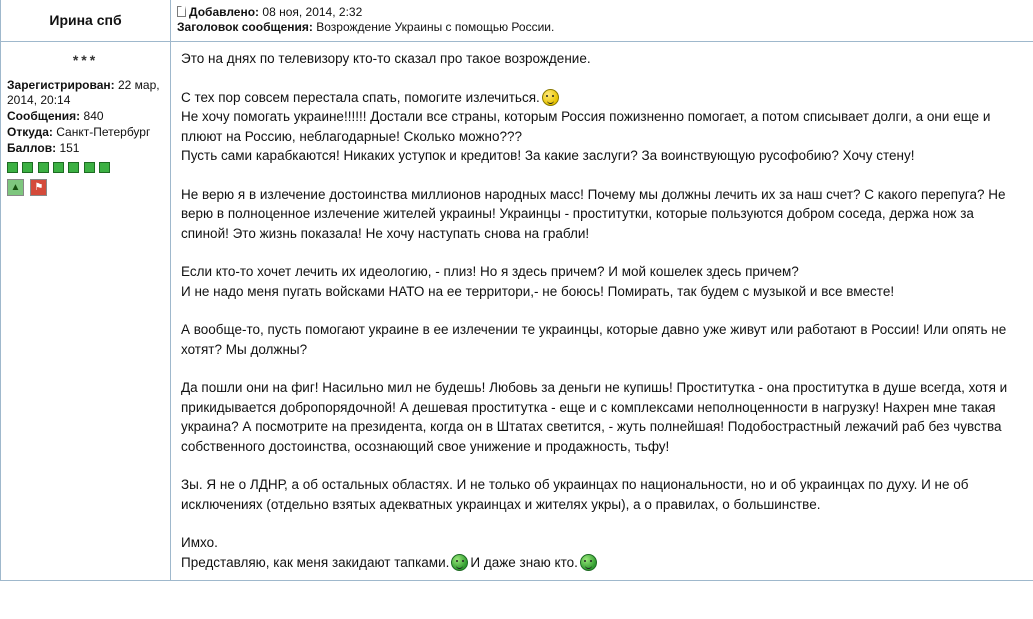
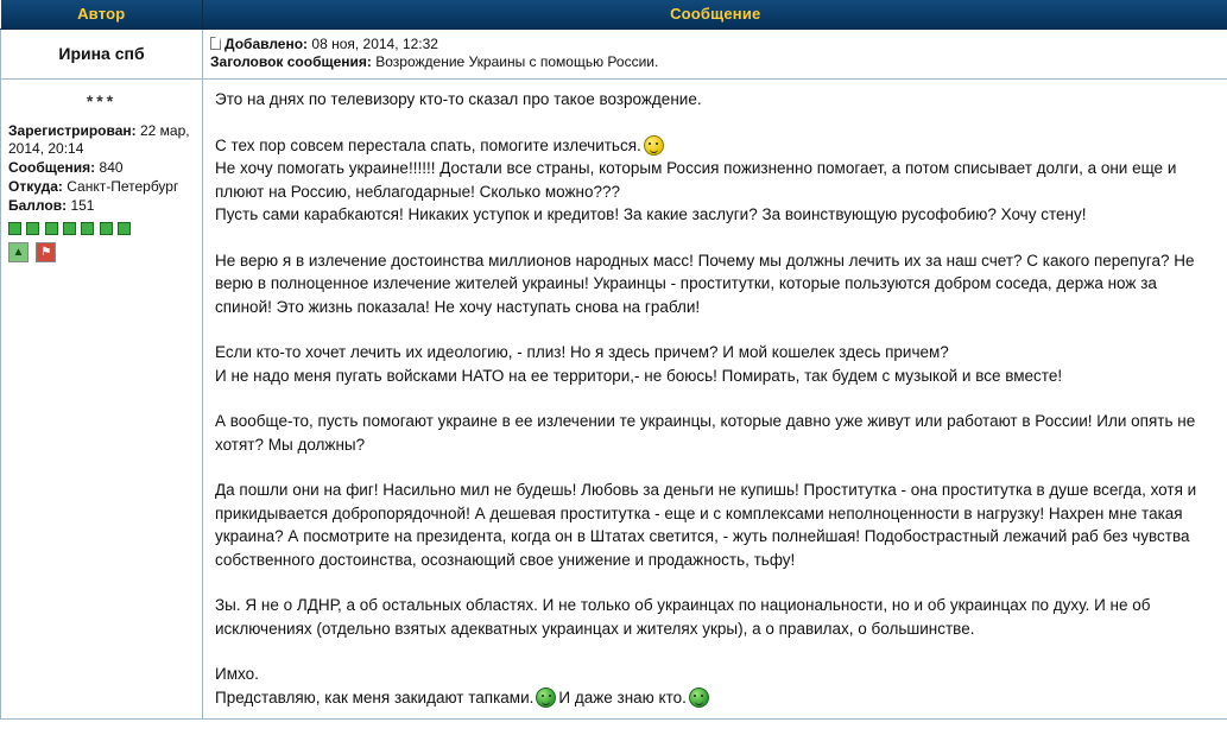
+ Автор	Сообщение
- Ирина спб	Добавлено: 08 ноя, 2014, 2:32 Заголовок сообщения: Возрождение Украины с помощью России.
+ Ирина спб	Добавлено: 08 ноя, 2014, 12:32 Заголовок сообщения: Возрождение Украины с помощью России.
  *** Зарегистрирован: 22 мар, 2014, 20:14 Сообщения: 840 Откуда: Санкт-Петербург Баллов: 151 ▲ ⚑	Это на днях по телевизору кто-то сказал про такое возрождение. С тех пор совсем перестала спать, помогите излечиться. Не хочу помогать украине!!!!!! Достали все страны, которым Россия пожизненно помогает, а потом списывает долги, а они еще и плюют на Россию, неблагодарные! Сколько можно??? Пусть сами карабкаются! Никаких уступок и кредитов! За какие заслуги? За воинствующую русофобию? Хочу стену! Не верю я в излечение достоинства миллионов народных масс! Почему мы должны лечить их за наш счет? С какого перепуга? Не верю в полноценное излечение жителей украины! Украинцы - проститутки, которые пользуются добром соседа, держа нож за спиной! Это жизнь показала! Не хочу наступать снова на грабли! Если кто-то хочет лечить их идеологию, - плиз! Но я здесь причем? И мой кошелек здесь причем? И не надо меня пугать войсками НАТО на ее территори,- не боюсь! Помирать, так будем с музыкой и все вместе! А вообще-то, пусть помогают украине в ее излечении те украинцы, которые давно уже живут или работают в России! Или опять не хотят? Мы должны? Да пошли они на фиг! Насильно мил не будешь! Любовь за деньги не купишь! Проститутка - она проститутка в душе всегда, хотя и прикидывается добропорядочной! А дешевая проститутка - еще и с комплексами неполноценности в нагрузку! Нахрен мне такая украина? А посмотрите на президента, когда он в Штатах светится, - жуть полнейшая! Подобострастный лежачий раб без чувства собственного достоинства, осознающий свое унижение и продажность, тьфу! Зы. Я не о ЛДНР, а об остальных областях. И не только об украинцах по национальности, но и об украинцах по духу. И не об исключениях (отдельно взятых адекватных украинцах и жителях укры), а о правилах, о большинстве. Имхо. Представляю, как меня закидают тапками. И даже знаю кто.
